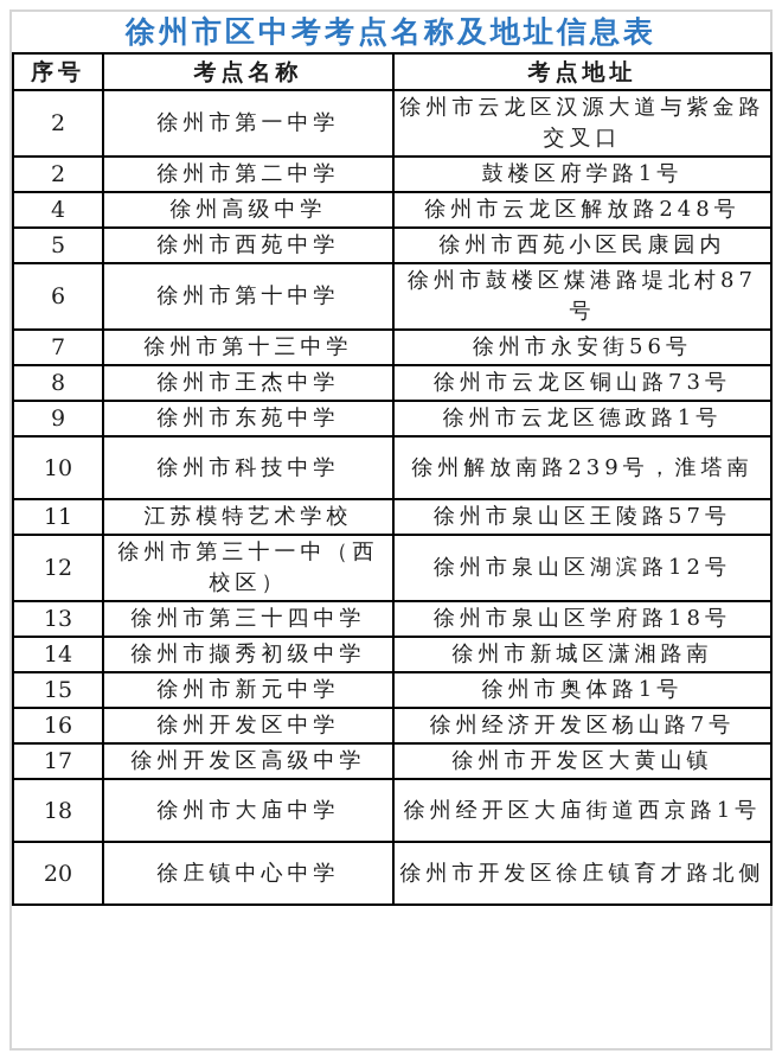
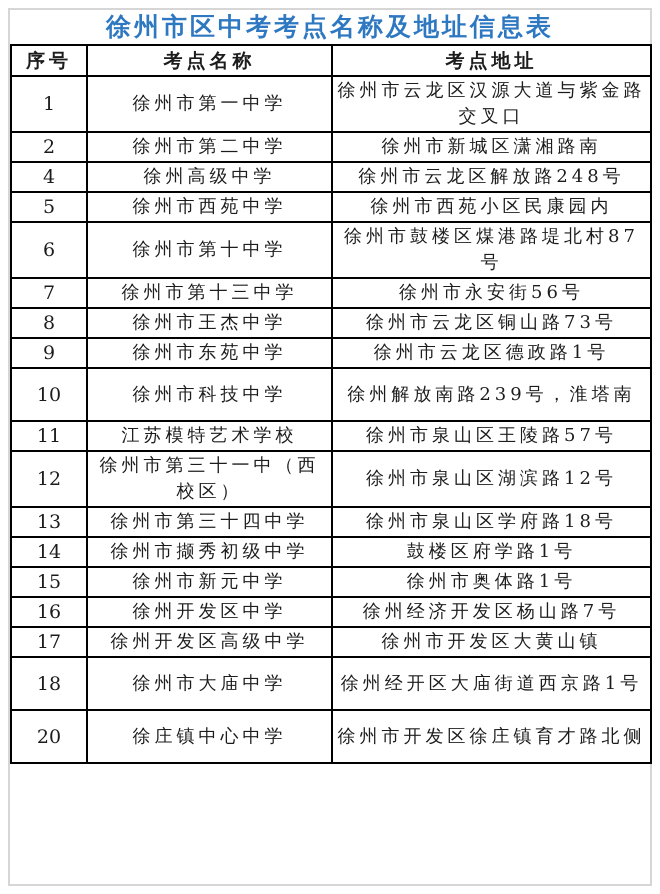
  徐州市区中考考点名称及地址信息表
  序号	考点名称	考点地址
- 2	徐州市第一中学	徐州市云龙区汉源大道与紫金路交叉口
+ 1	徐州市第一中学	徐州市云龙区汉源大道与紫金路交叉口
- 2	徐州市第二中学	鼓楼区府学路1号
+ 2	徐州市第二中学	徐州市新城区潇湘路南
  4	徐州高级中学	徐州市云龙区解放路248号
  5	徐州市西苑中学	徐州市西苑小区民康园内
  6	徐州市第十中学	徐州市鼓楼区煤港路堤北村87号
  7	徐州市第十三中学	徐州市永安街56号
  8	徐州市王杰中学	徐州市云龙区铜山路73号
  9	徐州市东苑中学	徐州市云龙区德政路1号
  10	徐州市科技中学	徐州解放南路239号，淮塔南
  11	江苏模特艺术学校	徐州市泉山区王陵路57号
  12	徐州市第三十一中（西校区）	徐州市泉山区湖滨路12号
  13	徐州市第三十四中学	徐州市泉山区学府路18号
- 14	徐州市撷秀初级中学	徐州市新城区潇湘路南
+ 14	徐州市撷秀初级中学	鼓楼区府学路1号
  15	徐州市新元中学	徐州市奥体路1号
  16	徐州开发区中学	徐州经济开发区杨山路7号
  17	徐州开发区高级中学	徐州市开发区大黄山镇
  18	徐州市大庙中学	徐州经开区大庙街道西京路1号
  20	徐庄镇中心中学	徐州市开发区徐庄镇育才路北侧
